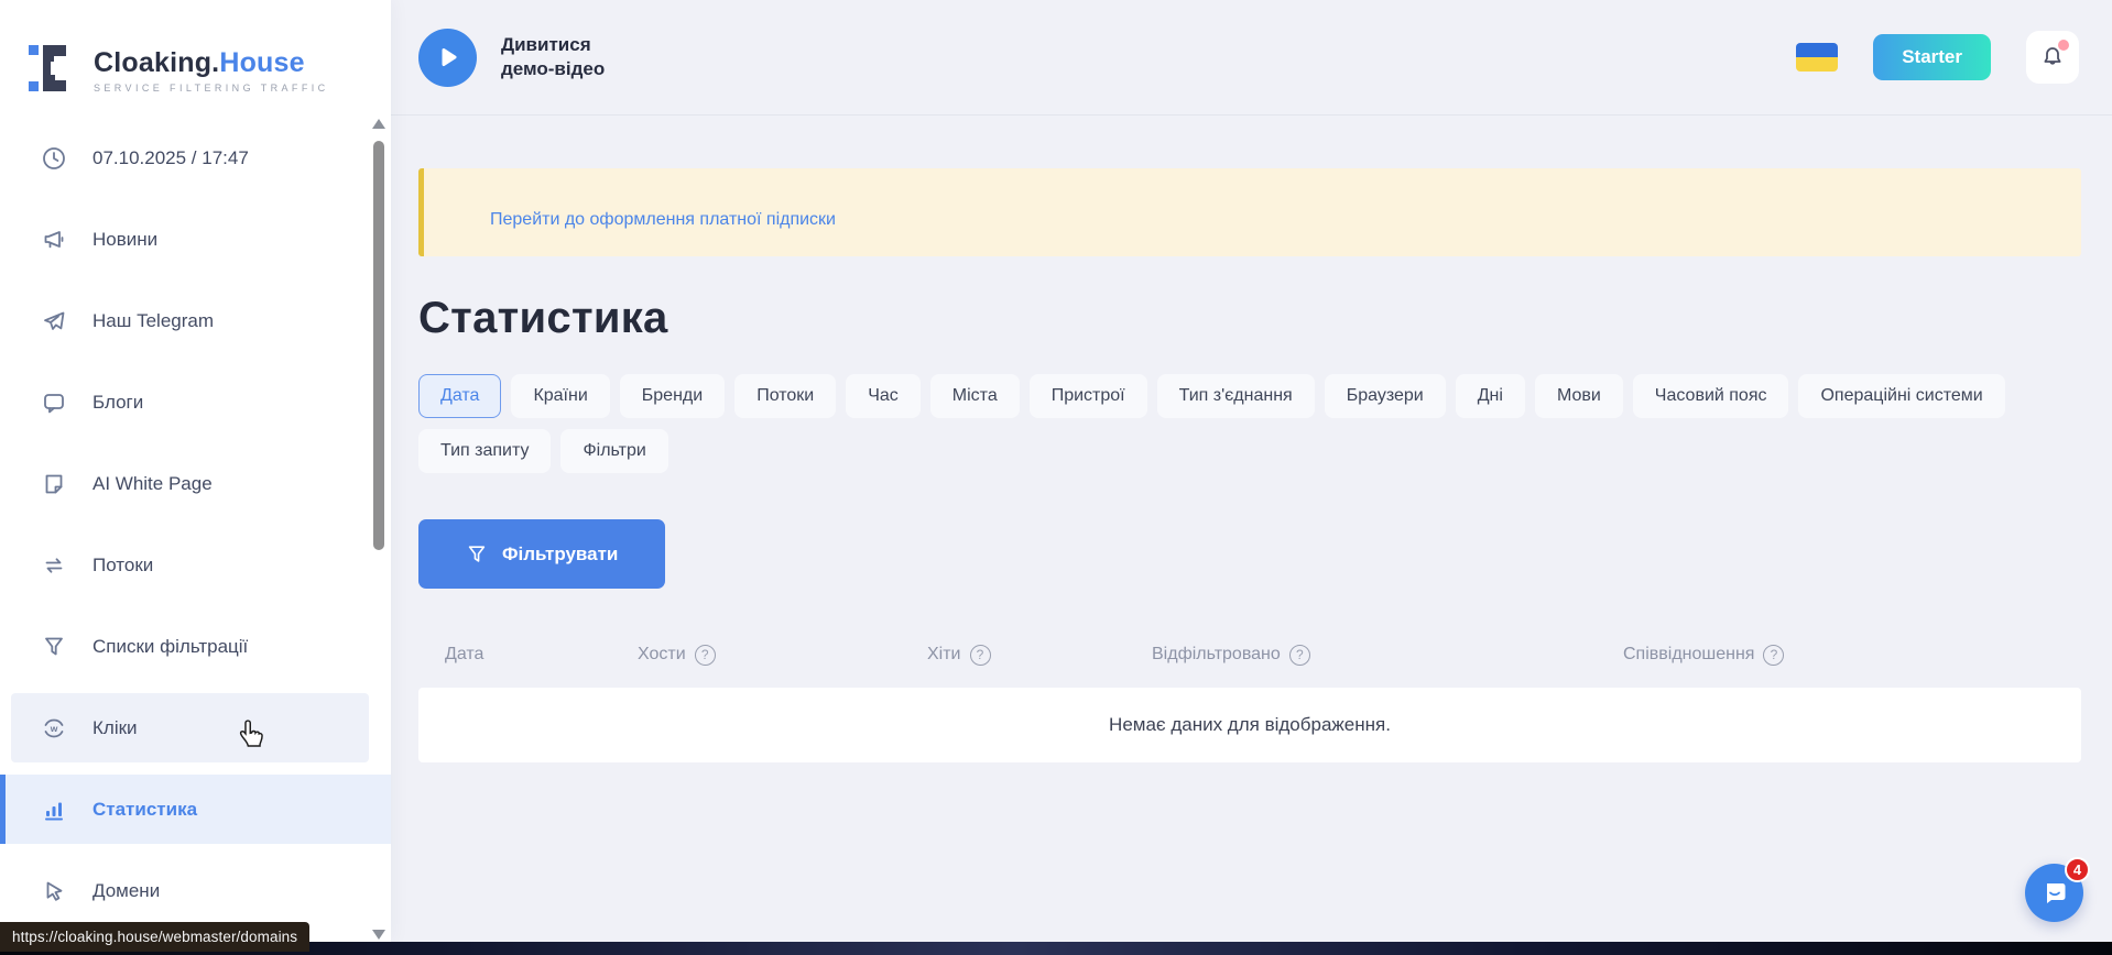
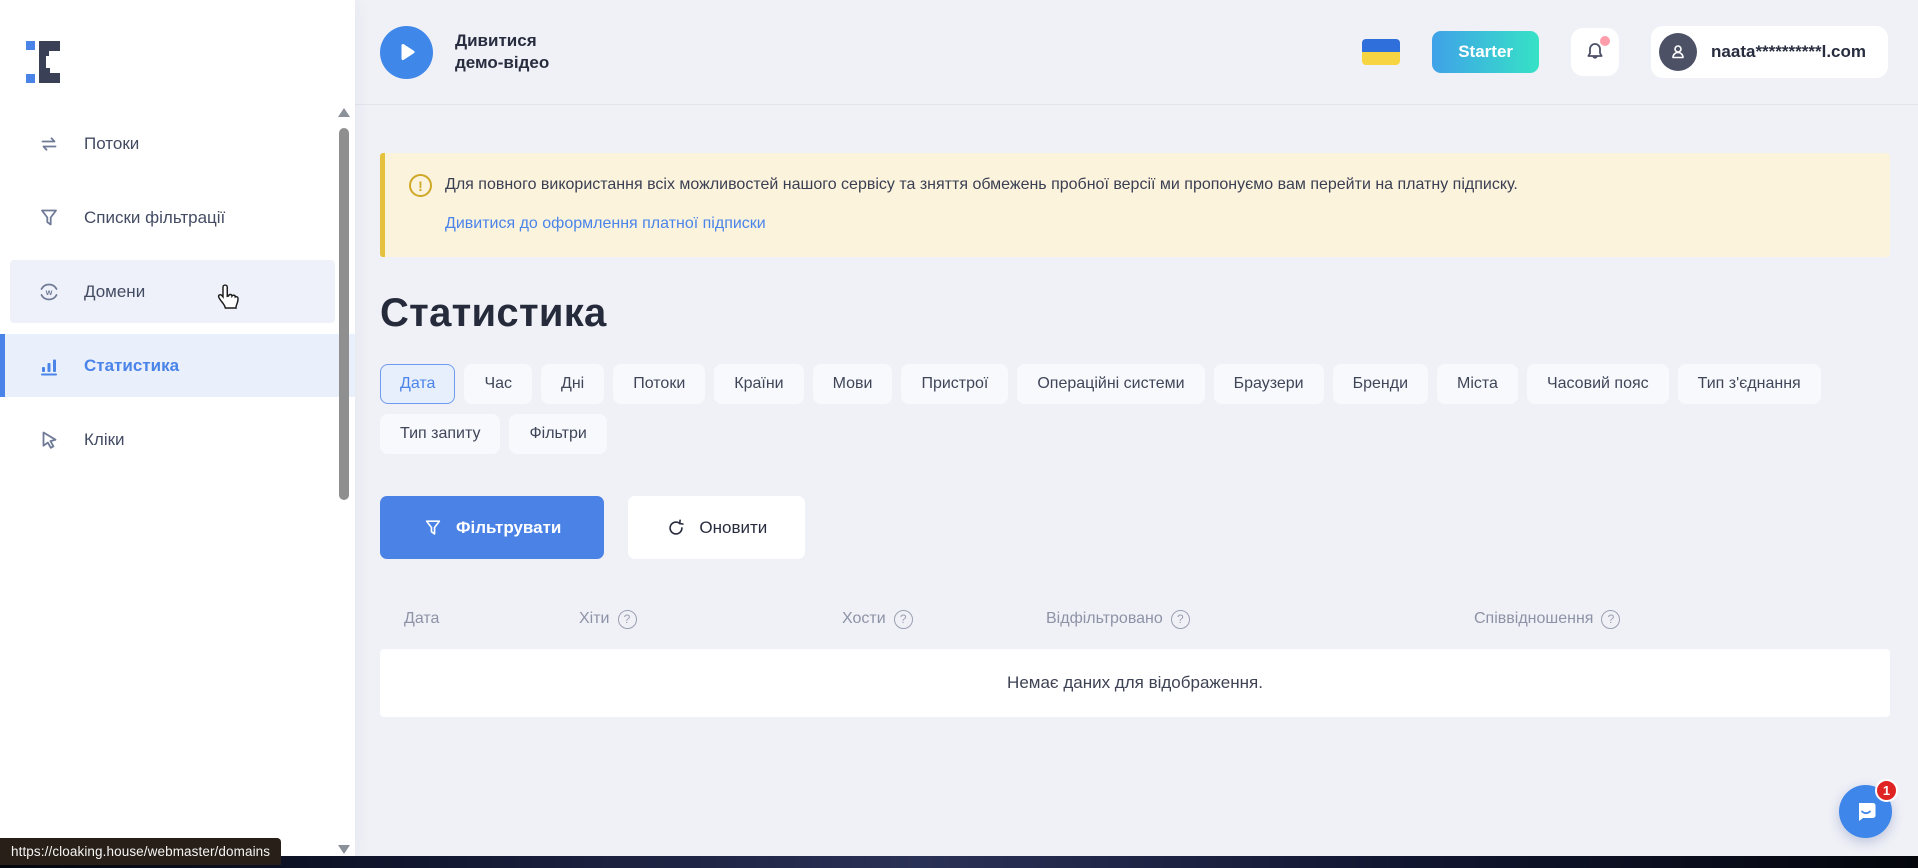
- Cloaking.House
- SERVICE FILTERING TRAFFIC
- 07.10.2025 / 17:47
- Новини
- Наш Telegram
- Блоги
- AI White Page
  Потоки
  Списки фільтрації
  w
- Кліки
+ Домени
  Статистика
- Домени
+ Кліки
  Дивитися демо-відео
  Starter
+ naata**********l.com
+ !
+ Для повного використання всіх можливостей нашого сервісу та зняття обмежень пробної версії ми пропонуємо вам перейти на платну підписку.
- Перейти до оформлення платної підписки
+ Дивитися до оформлення платної підписки
  Статистика
  Дата
- Країни
+ Час
- Бренди
+ Дні
  Потоки
- Час
+ Країни
- Міста
+ Мови
  Пристрої
- Тип з'єднання
+ Операційні системи
  Браузери
- Дні
+ Бренди
- Мови
+ Міста
  Часовий пояс
- Операційні системи
+ Тип з'єднання
  Тип запиту
  Фільтри
  Фільтрувати
+ Оновити
  Дата
- Хости
+ Хіти
  ?
- Хіти
+ Хости
  ?
  Відфільтровано
  ?
  Співвідношення
  ?
  Немає даних для відображення.
- 4
+ 1
  https://cloaking.house/webmaster/domains
